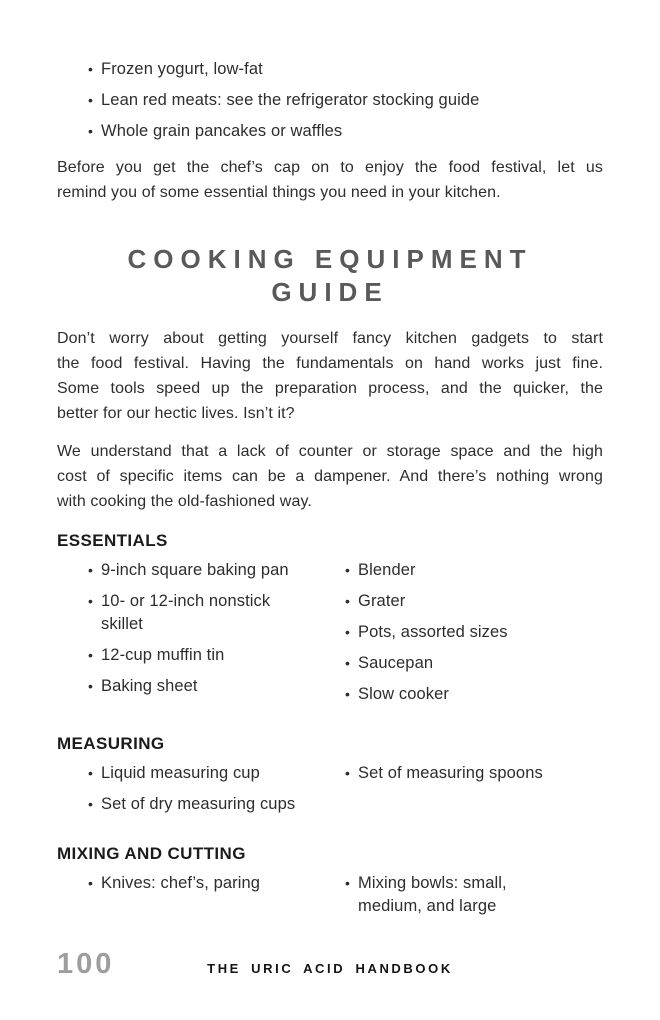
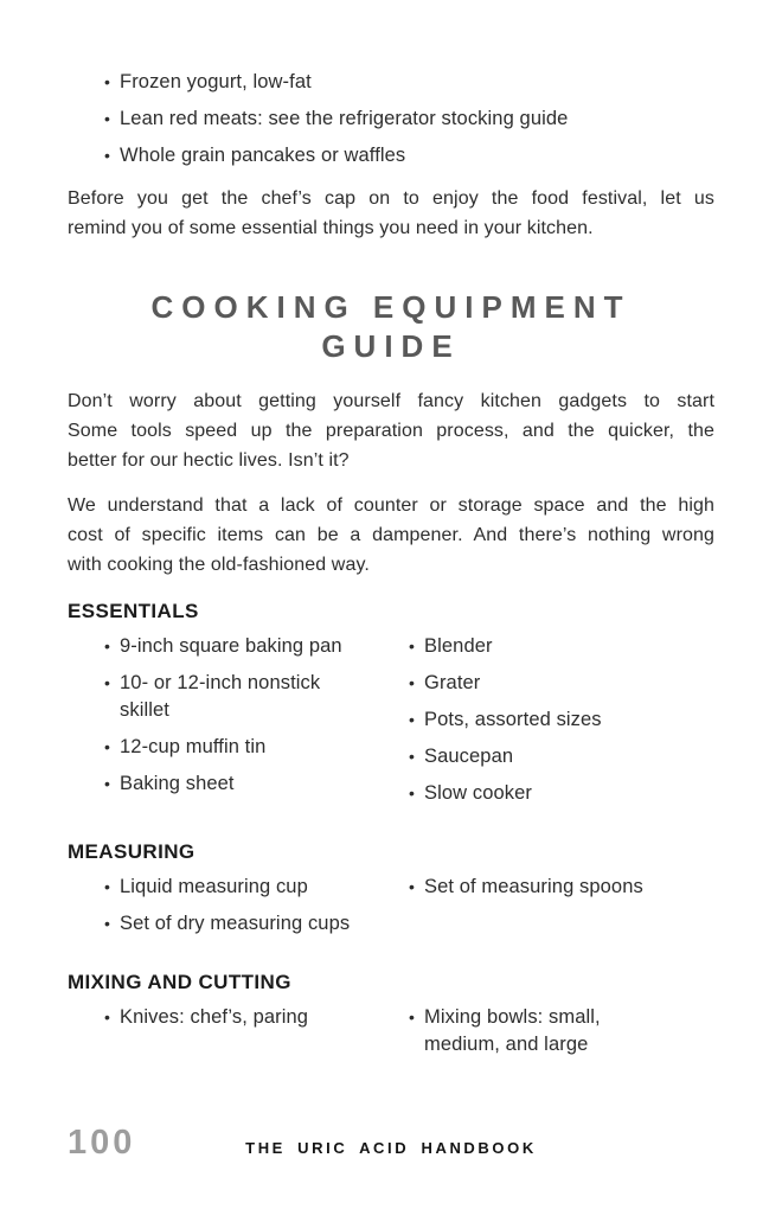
  •
  Frozen yogurt, low-fat
  •
  Lean red meats: see the refrigerator stocking guide
  •
  Whole grain pancakes or waffles
  Before you get the chef’s cap on to enjoy the food festival, let us
  remind you of some essential things you need in your kitchen.
  COOKING EQUIPMENT
  GUIDE
  Don’t worry about getting yourself fancy kitchen gadgets to start
- the food festival. Having the fundamentals on hand works just fine.
  Some tools speed up the preparation process, and the quicker, the
  better for our hectic lives. Isn’t it?
  We understand that a lack of counter or storage space and the high
  cost of specific items can be a dampener. And there’s nothing wrong
  with cooking the old-fashioned way.
  ESSENTIALS
  •
  9-inch square baking pan
  •
  10- or 12-inch nonstick skillet
  •
  12-cup muffin tin
  •
  Baking sheet
  •
  Blender
  •
  Grater
  •
  Pots, assorted sizes
  •
  Saucepan
  •
  Slow cooker
  MEASURING
  •
  Liquid measuring cup
  •
  Set of dry measuring cups
  •
  Set of measuring spoons
  MIXING AND CUTTING
  •
  Knives: chef’s, paring
  •
  Mixing bowls: small, medium, and large
  100
  THE URIC ACID HANDBOOK
